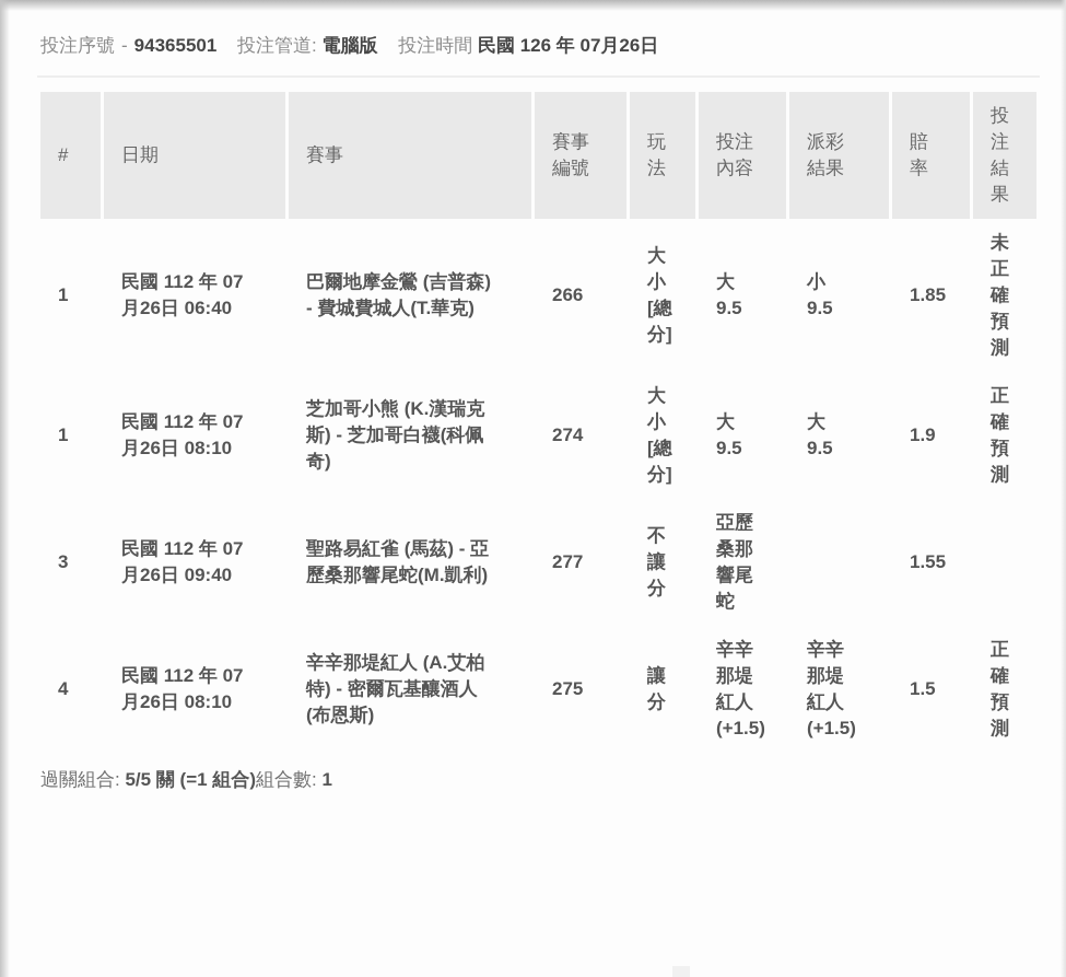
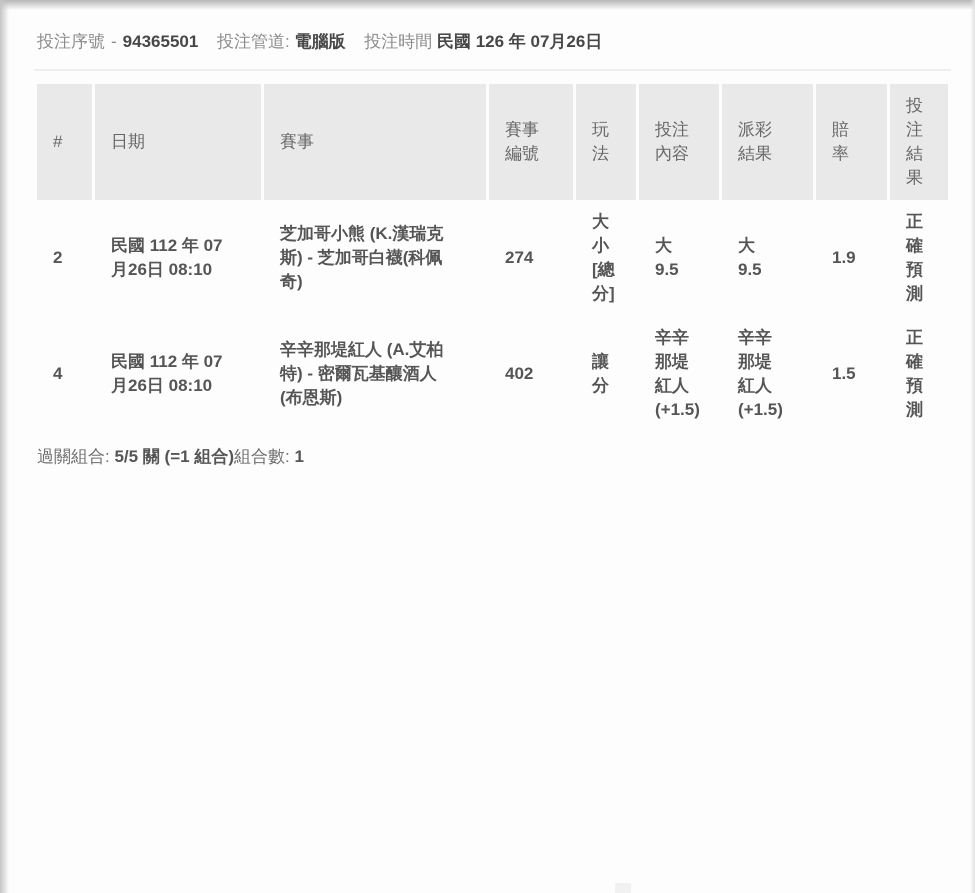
  投注序號 - 94365501 投注管道: 電腦版 投注時間 民國 126 年 07月26日
  #	日期	賽事	賽事 編號	玩 法	投注 內容	派彩 結果	賠 率	投 注 結 果
- 1	民國 112 年 07 月26日 06:40	巴爾地摩金鶯 (吉普森) - 費城費城人(T.華克)	266	大 小 [總 分]	大 9.5	小 9.5	1.85	未 正 確 預 測
- 1	民國 112 年 07 月26日 08:10	芝加哥小熊 (K.漢瑞克 斯) - 芝加哥白襪(科佩 奇)	274	大 小 [總 分]	大 9.5	大 9.5	1.9	正 確 預 測
+ 2	民國 112 年 07 月26日 08:10	芝加哥小熊 (K.漢瑞克 斯) - 芝加哥白襪(科佩 奇)	274	大 小 [總 分]	大 9.5	大 9.5	1.9	正 確 預 測
- 3	民國 112 年 07 月26日 09:40	聖路易紅雀 (馬茲) - 亞 歷桑那響尾蛇(M.凱利)	277	不 讓 分	亞歷 桑那 響尾 蛇		1.55
- 4	民國 112 年 07 月26日 08:10	辛辛那堤紅人 (A.艾柏 特) - 密爾瓦基釀酒人 (布恩斯)	275	讓 分	辛辛 那堤 紅人 (+1.5)	辛辛 那堤 紅人 (+1.5)	1.5	正 確 預 測
+ 4	民國 112 年 07 月26日 08:10	辛辛那堤紅人 (A.艾柏 特) - 密爾瓦基釀酒人 (布恩斯)	402	讓 分	辛辛 那堤 紅人 (+1.5)	辛辛 那堤 紅人 (+1.5)	1.5	正 確 預 測
  過關組合: 5/5 關 (=1 組合)組合數: 1
